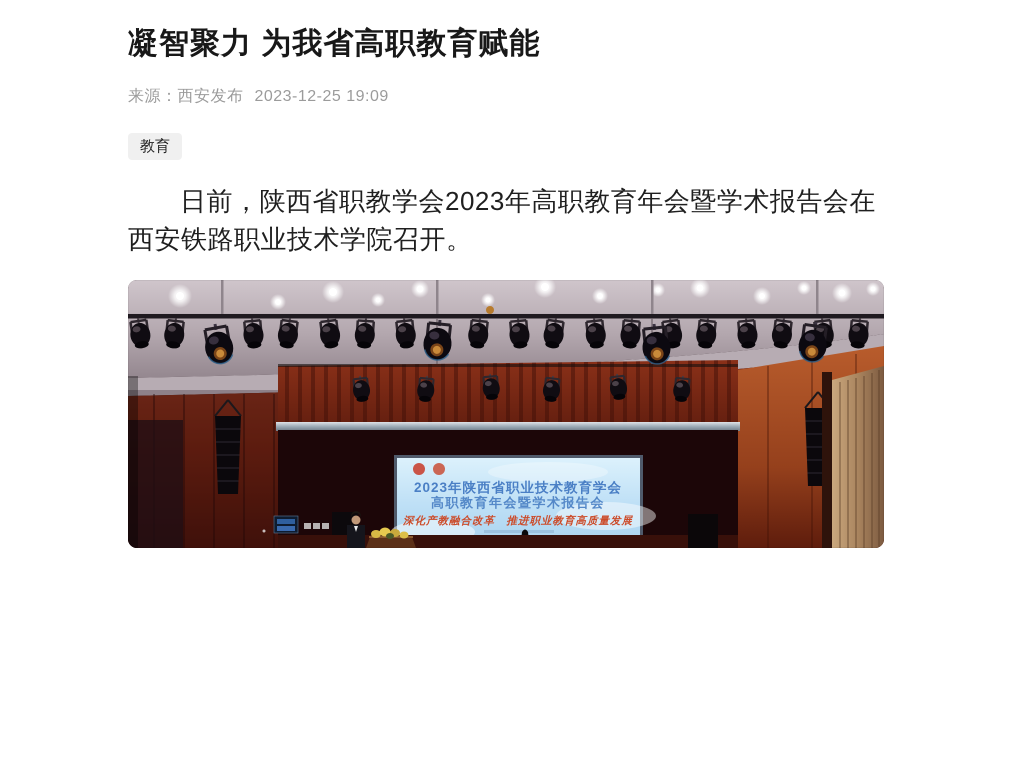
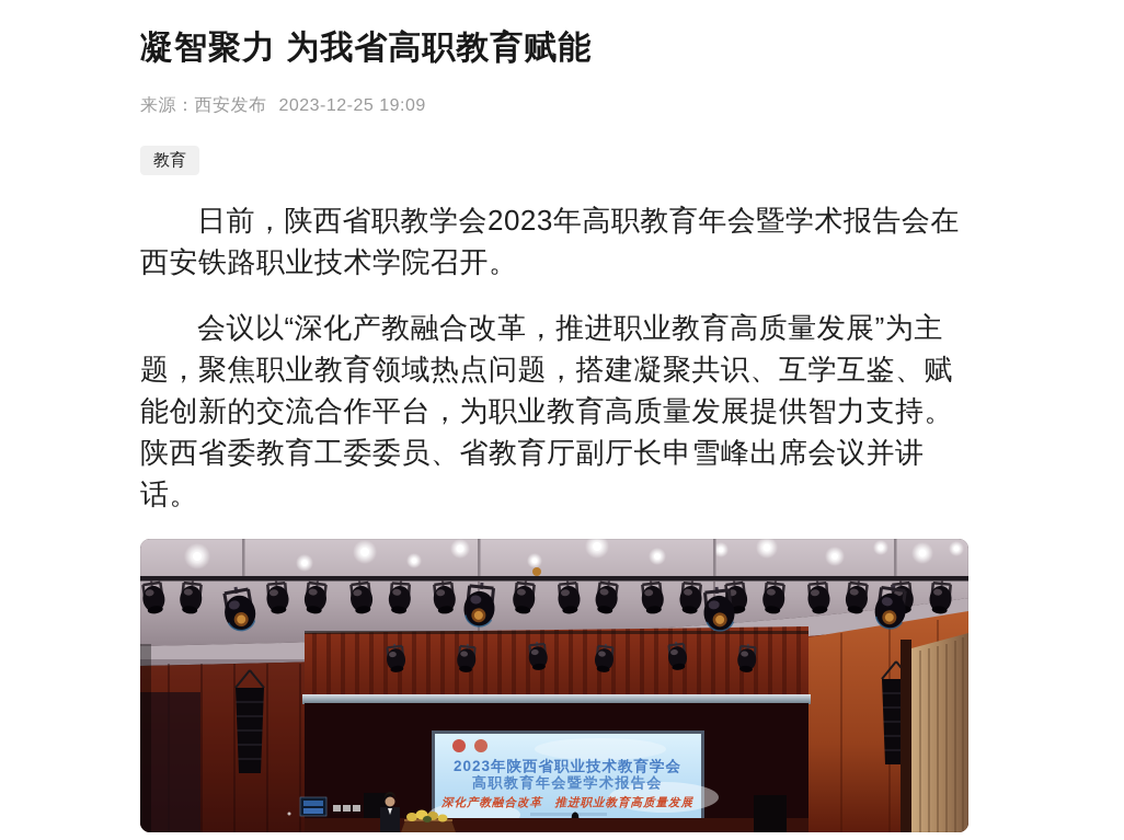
  凝智聚力 为我省高职教育赋能
  来源：西安发布 2023-12-25 19:09
  教育
  日前，陕西省职教学会2023年高职教育年会暨学术报告会在西安铁路职业技术学院召开。
+ 会议以“深化产教融合改革，推进职业教育高质量发展”为主题，聚焦职业教育领域热点问题，搭建凝聚共识、互学互鉴、赋能创新的交流合作平台，为职业教育高质量发展提供智力支持。陕西省委教育工委委员、省教育厅副厅长申雪峰出席会议并讲话。
  2023年陕西省职业技术教育学会
  高职教育年会暨学术报告会
  深化产教融合改革 推进职业教育高质量发展
